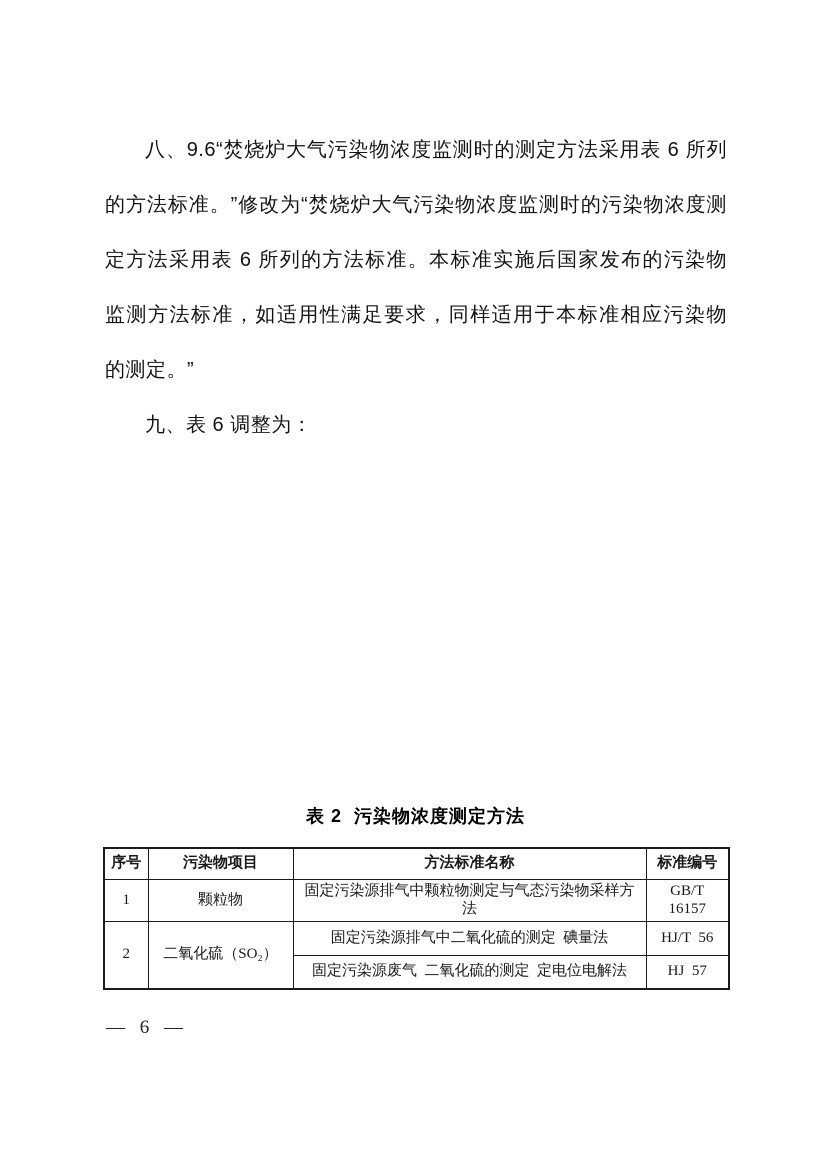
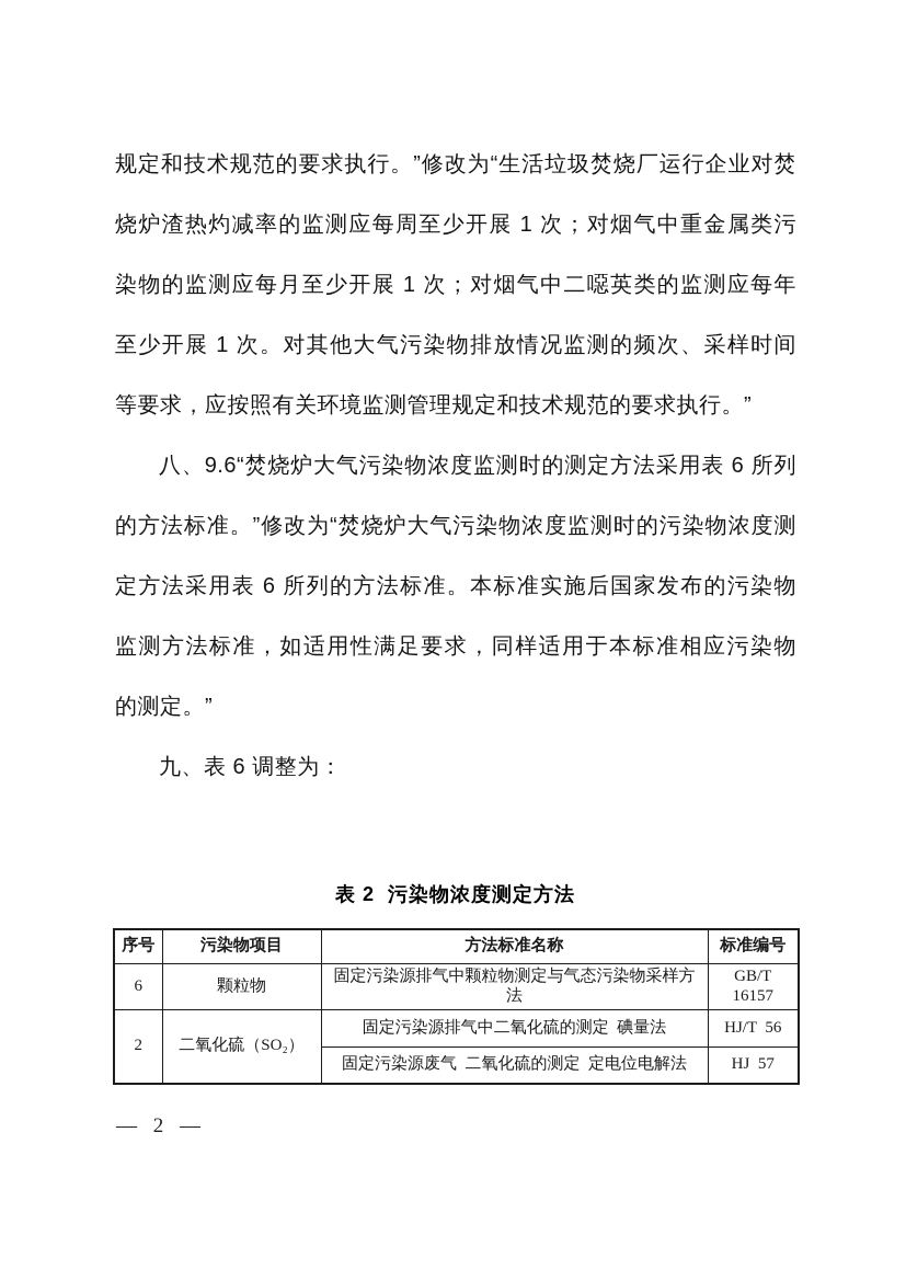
+ 规定和技术规范的要求执行。”修改为“生活垃圾焚烧厂运行企业对焚
+ 烧炉渣热灼减率的监测应每周至少开展 1 次；对烟气中重金属类污
+ 染物的监测应每月至少开展 1 次；对烟气中二噁英类的监测应每年
+ 至少开展 1 次。对其他大气污染物排放情况监测的频次、采样时间
+ 等要求，应按照有关环境监测管理规定和技术规范的要求执行。”
  八、9.6“焚烧炉大气污染物浓度监测时的测定方法采用表 6 所列
  的方法标准。”修改为“焚烧炉大气污染物浓度监测时的污染物浓度测
  定方法采用表 6 所列的方法标准。本标准实施后国家发布的污染物
  监测方法标准，如适用性满足要求，同样适用于本标准相应污染物
  的测定。”
  九、表 6 调整为：
  表 2 污染物浓度测定方法
  序号	污染物项目	方法标准名称	标准编号
- 1	颗粒物	固定污染源排气中颗粒物测定与气态污染物采样方法	GB/T 16157
+ 6	颗粒物	固定污染源排气中颗粒物测定与气态污染物采样方法	GB/T 16157
  2	二氧化硫（SO₂）	固定污染源排气中二氧化硫的测定 碘量法	HJ/T 56
  固定污染源废气 二氧化硫的测定 定电位电解法	HJ 57
- — 6 —
+ — 2 —
